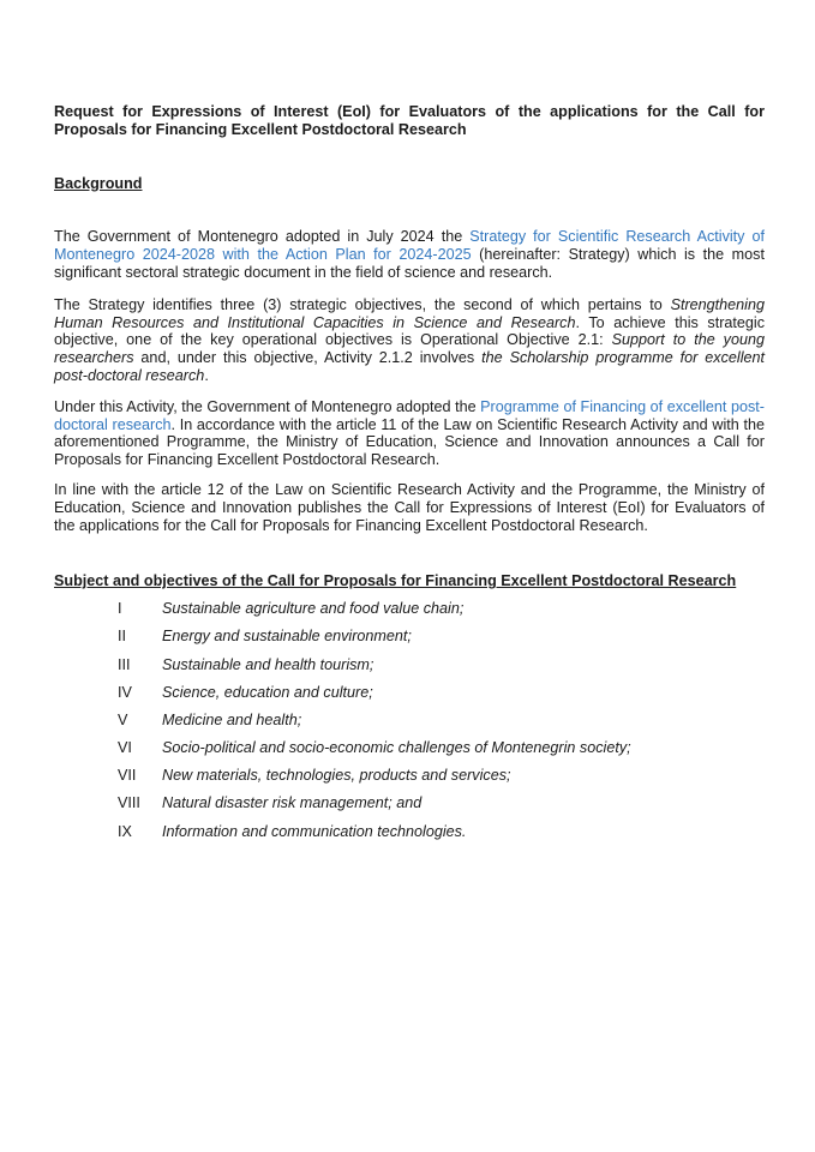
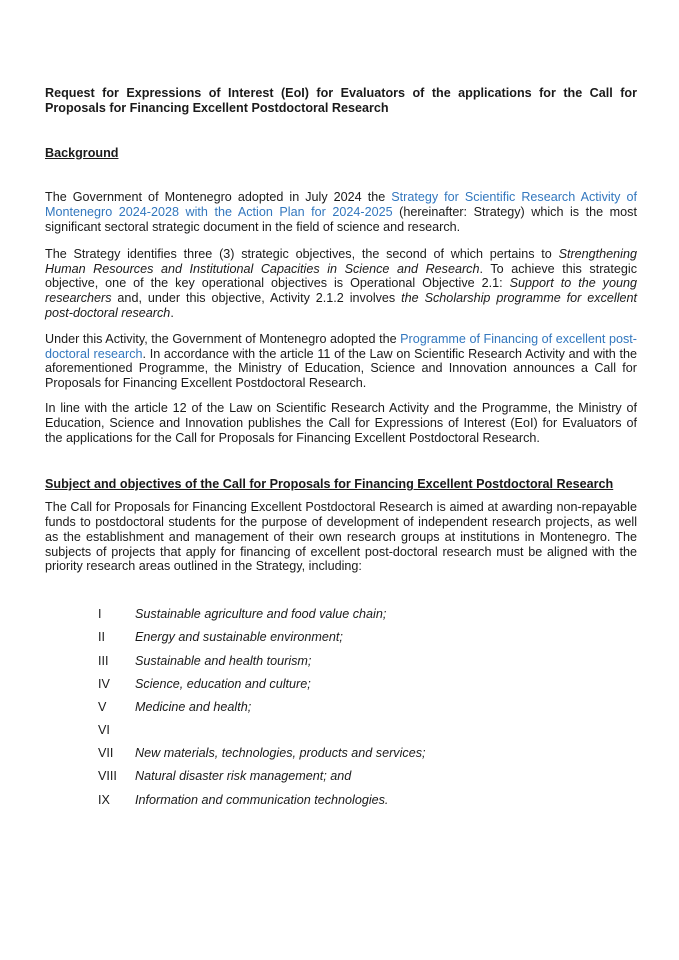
  Request for Expressions of Interest (EoI) for Evaluators of the applications for the Call for Proposals for Financing Excellent Postdoctoral Research
  Background
  The Government of Montenegro adopted in July 2024 the Strategy for Scientific Research Activity of Montenegro 2024-2028 with the Action Plan for 2024-2025 (hereinafter: Strategy) which is the most significant sectoral strategic document in the field of science and research.
  The Strategy identifies three (3) strategic objectives, the second of which pertains to Strengthening Human Resources and Institutional Capacities in Science and Research. To achieve this strategic objective, one of the key operational objectives is Operational Objective 2.1: Support to the young researchers and, under this objective, Activity 2.1.2 involves the Scholarship programme for excellent post-doctoral research.
  Under this Activity, the Government of Montenegro adopted the Programme of Financing of excellent post-doctoral research. In accordance with the article 11 of the Law on Scientific Research Activity and with the aforementioned Programme, the Ministry of Education, Science and Innovation announces a Call for Proposals for Financing Excellent Postdoctoral Research.
  In line with the article 12 of the Law on Scientific Research Activity and the Programme, the Ministry of Education, Science and Innovation publishes the Call for Expressions of Interest (EoI) for Evaluators of the applications for the Call for Proposals for Financing Excellent Postdoctoral Research.
  Subject and objectives of the Call for Proposals for Financing Excellent Postdoctoral Research
+ The Call for Proposals for Financing Excellent Postdoctoral Research is aimed at awarding non-repayable funds to postdoctoral students for the purpose of development of independent research projects, as well as the establishment and management of their own research groups at institutions in Montenegro. The subjects of projects that apply for financing of excellent post-doctoral research must be aligned with the priority research areas outlined in the Strategy, including:
  I
  Sustainable agriculture and food value chain;
  II
  Energy and sustainable environment;
  III
  Sustainable and health tourism;
  IV
  Science, education and culture;
  V
  Medicine and health;
  VI
- Socio-political and socio-economic challenges of Montenegrin society;
  VII
  New materials, technologies, products and services;
  VIII
  Natural disaster risk management; and
  IX
  Information and communication technologies.
